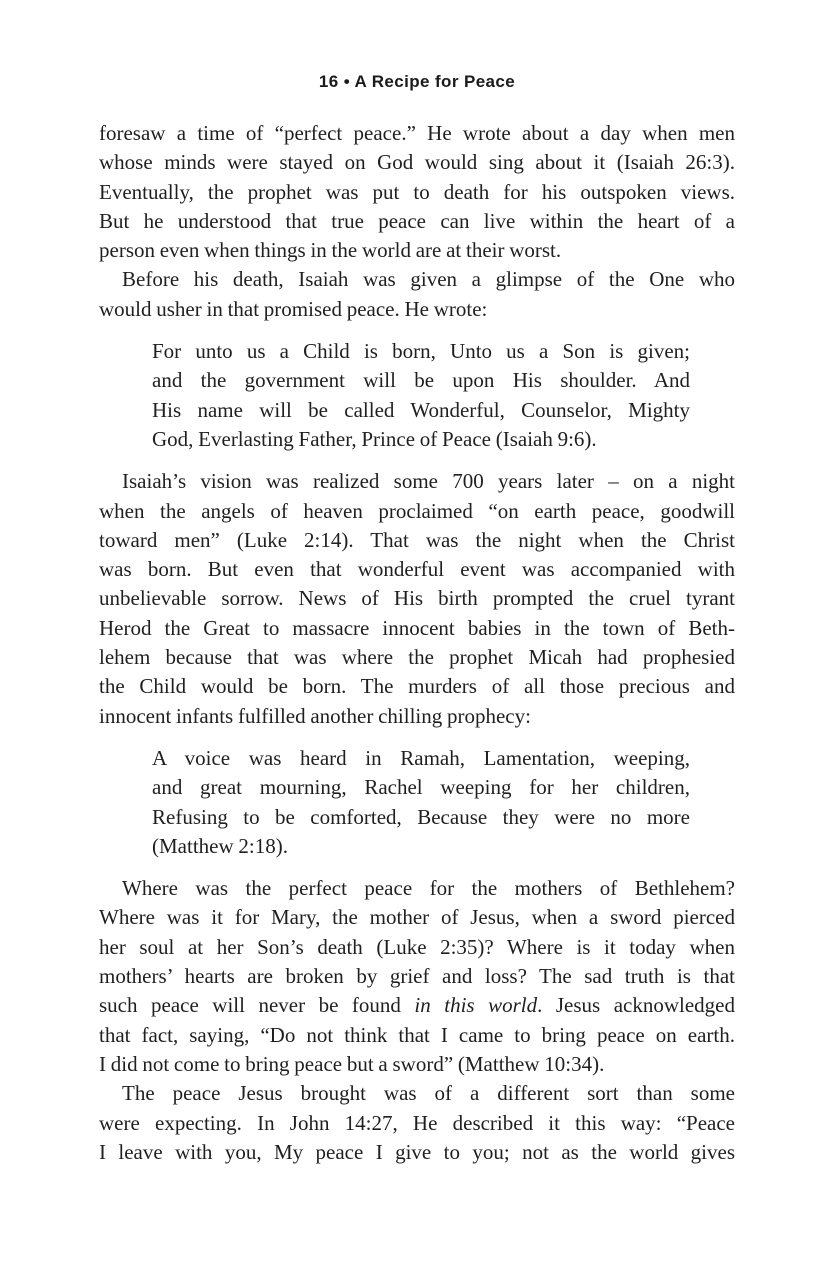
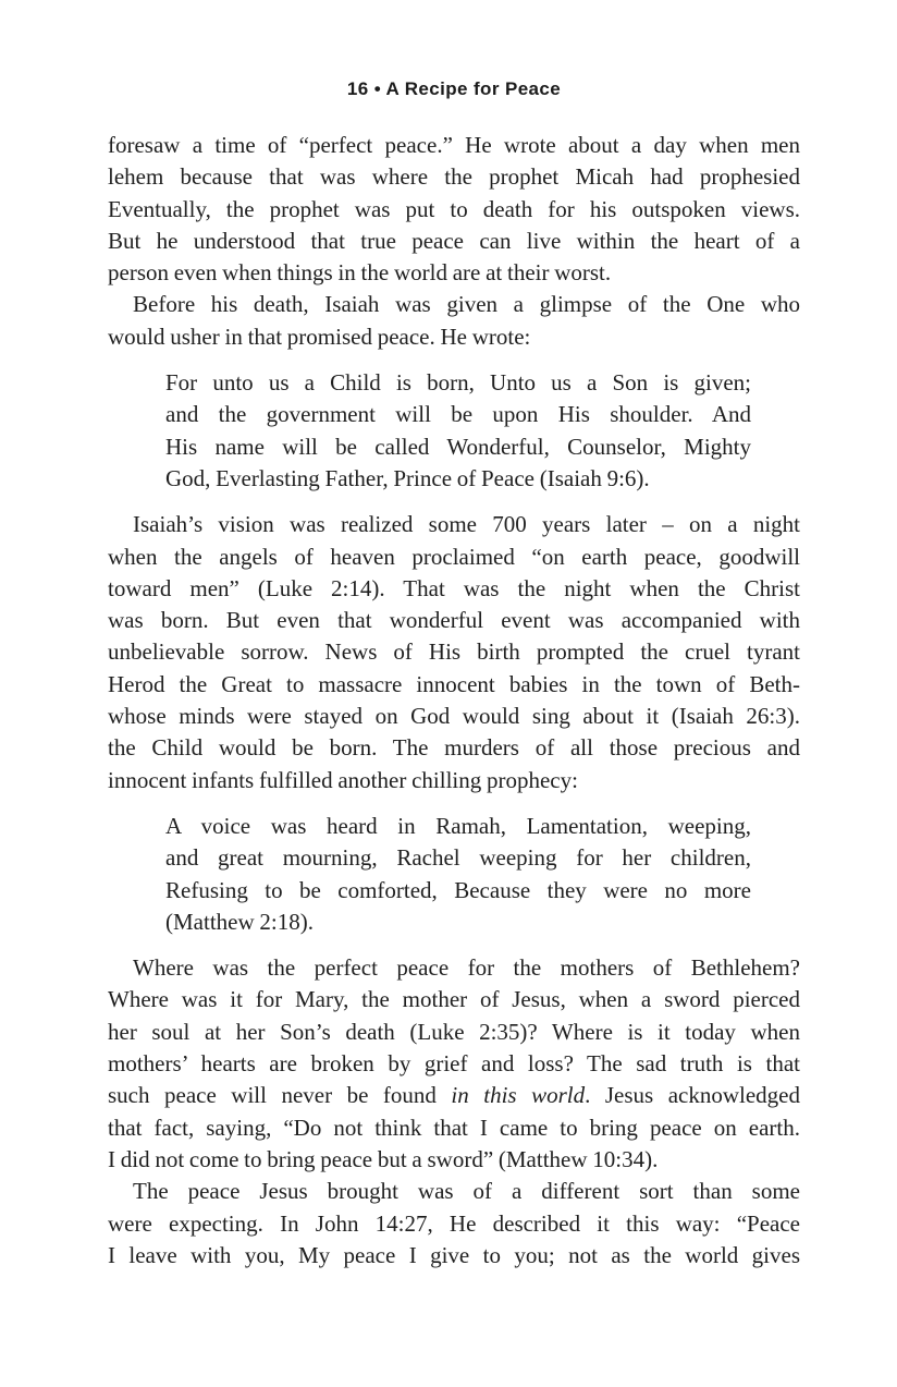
  16 • A Recipe for Peace
  foresaw a time of “perfect peace.” He wrote about a day when men
- whose minds were stayed on God would sing about it (Isaiah 26:3).
+ lehem because that was where the prophet Micah had prophesied
  Eventually, the prophet was put to death for his outspoken views.
  But he understood that true peace can live within the heart of a
  person even when things in the world are at their worst.
  Before his death, Isaiah was given a glimpse of the One who
  would usher in that promised peace. He wrote:
  For unto us a Child is born, Unto us a Son is given;
  and the government will be upon His shoulder. And
  His name will be called Wonderful, Counselor, Mighty
  God, Everlasting Father, Prince of Peace (Isaiah 9:6).
  Isaiah’s vision was realized some 700 years later – on a night
  when the angels of heaven proclaimed “on earth peace, goodwill
  toward men” (Luke 2:14). That was the night when the Christ
  was born. But even that wonderful event was accompanied with
  unbelievable sorrow. News of His birth prompted the cruel tyrant
  Herod the Great to massacre innocent babies in the town of Beth-
- lehem because that was where the prophet Micah had prophesied
+ whose minds were stayed on God would sing about it (Isaiah 26:3).
  the Child would be born. The murders of all those precious and
  innocent infants fulfilled another chilling prophecy:
  A voice was heard in Ramah, Lamentation, weeping,
  and great mourning, Rachel weeping for her children,
  Refusing to be comforted, Because they were no more
  (Matthew 2:18).
  Where was the perfect peace for the mothers of Bethlehem?
  Where was it for Mary, the mother of Jesus, when a sword pierced
  her soul at her Son’s death (Luke 2:35)? Where is it today when
  mothers’ hearts are broken by grief and loss? The sad truth is that
  such peace will never be found in this world. Jesus acknowledged
  that fact, saying, “Do not think that I came to bring peace on earth.
  I did not come to bring peace but a sword” (Matthew 10:34).
  The peace Jesus brought was of a different sort than some
  were expecting. In John 14:27, He described it this way: “Peace
  I leave with you, My peace I give to you; not as the world gives
